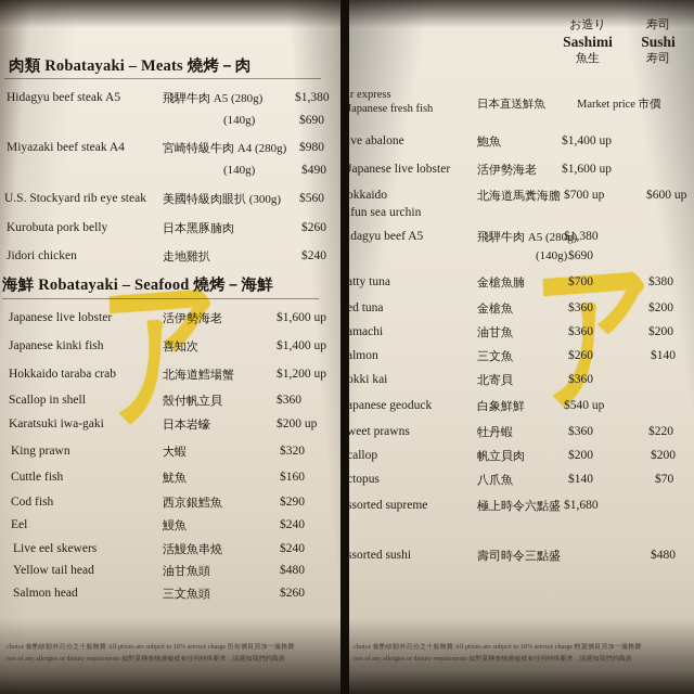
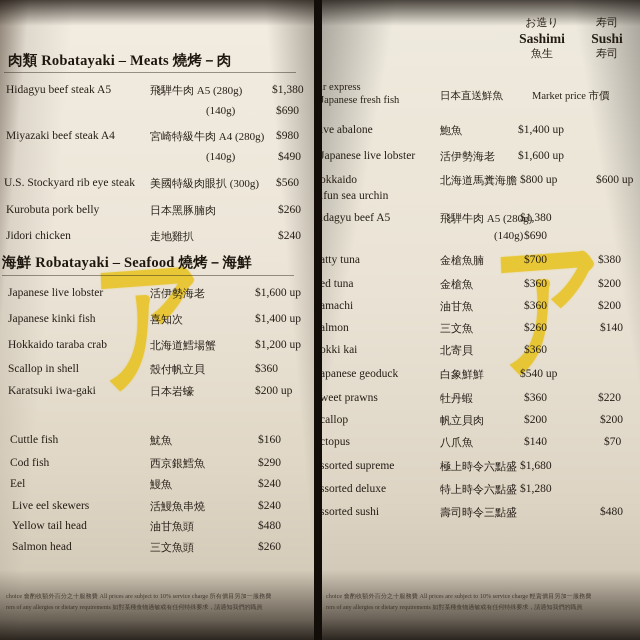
  肉類 Robatayaki – Meats 燒烤－肉
  Hidagyu beef steak A5
  飛騨牛肉 A5 (280g)
  $1,380
  (140g)
  $690
  Miyazaki beef steak A4
  宮崎特級牛肉 A4 (280g)
  $980
  (140g)
  $490
  U.S. Stockyard rib eye steak
  美國特級肉眼扒 (300g)
  $560
  Kurobuta pork belly
  日本黑豚腩肉
  $260
  Jidori chicken
  走地雞扒
  $240
  海鮮 Robatayaki – Seafood 燒烤－海鮮
  Japanese live lobster
  活伊勢海老
  $1,600 up
  Japanese kinki fish
  喜知次
  $1,400 up
  Hokkaido taraba crab
  北海道鱈場蟹
  $1,200 up
  Scallop in shell
  殼付帆立貝
  $360
  Karatsuki iwa-gaki
  日本岩蠔
  $200 up
- King prawn
- 大蝦
- $320
  Cuttle fish
  魷魚
  $160
  Cod fish
  西京銀鱈魚
  $290
  Eel
  鰻魚
  $240
  Live eel skewers
  活鰻魚串燒
  $240
  Yellow tail head
  油甘魚頭
  $480
  Salmon head
  三文魚頭
  $260
  お造り
  Sashimi
  魚生
  寿司
  Sushi
  寿司
  r express
  Japanese fresh fish
  日本直送鮮魚
  Market price 市價
  ve abalone
  鮑魚
  $1,400 up
  Japanese live lobster
  活伊勢海老
  $1,600 up
  okkaido
  北海道馬糞海膽
- $700 up
+ $800 up
  $600 up
  fun sea urchin
  dagyu beef A5
  飛騨牛肉 A5 (280g)
  $1,380
  (140g)
  $690
  atty tuna
  金槍魚腩
  $700
  $380
  ed tuna
  金槍魚
  $360
  $200
  amachi
  油甘魚
  $360
  $200
  almon
  三文魚
  $260
  $140
  okki kai
  北寄貝
  $360
  apanese geoduck
  白象鮮鮮
  $540 up
  weet prawns
  牡丹蝦
  $360
  $220
  callop
  帆立貝肉
  $200
  $200
  ctopus
  八爪魚
  $140
  $70
  ssorted supreme
  極上時令六點盛
  $1,680
+ ssorted deluxe
+ 特上時令六點盛
+ $1,280
  ssorted sushi
  壽司時令三點盛
  $480
